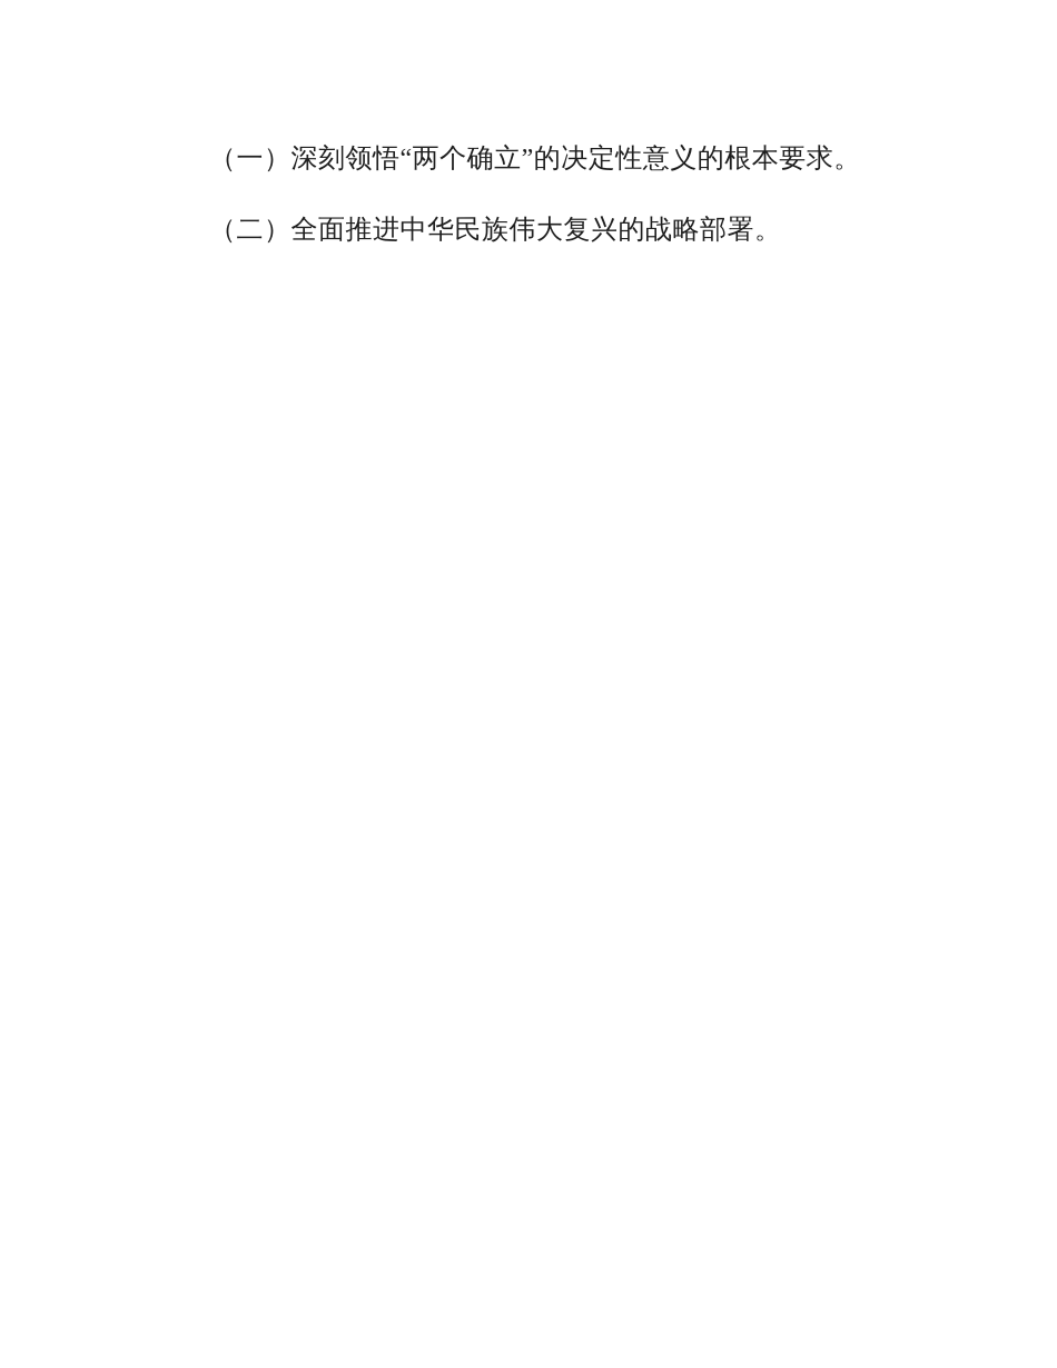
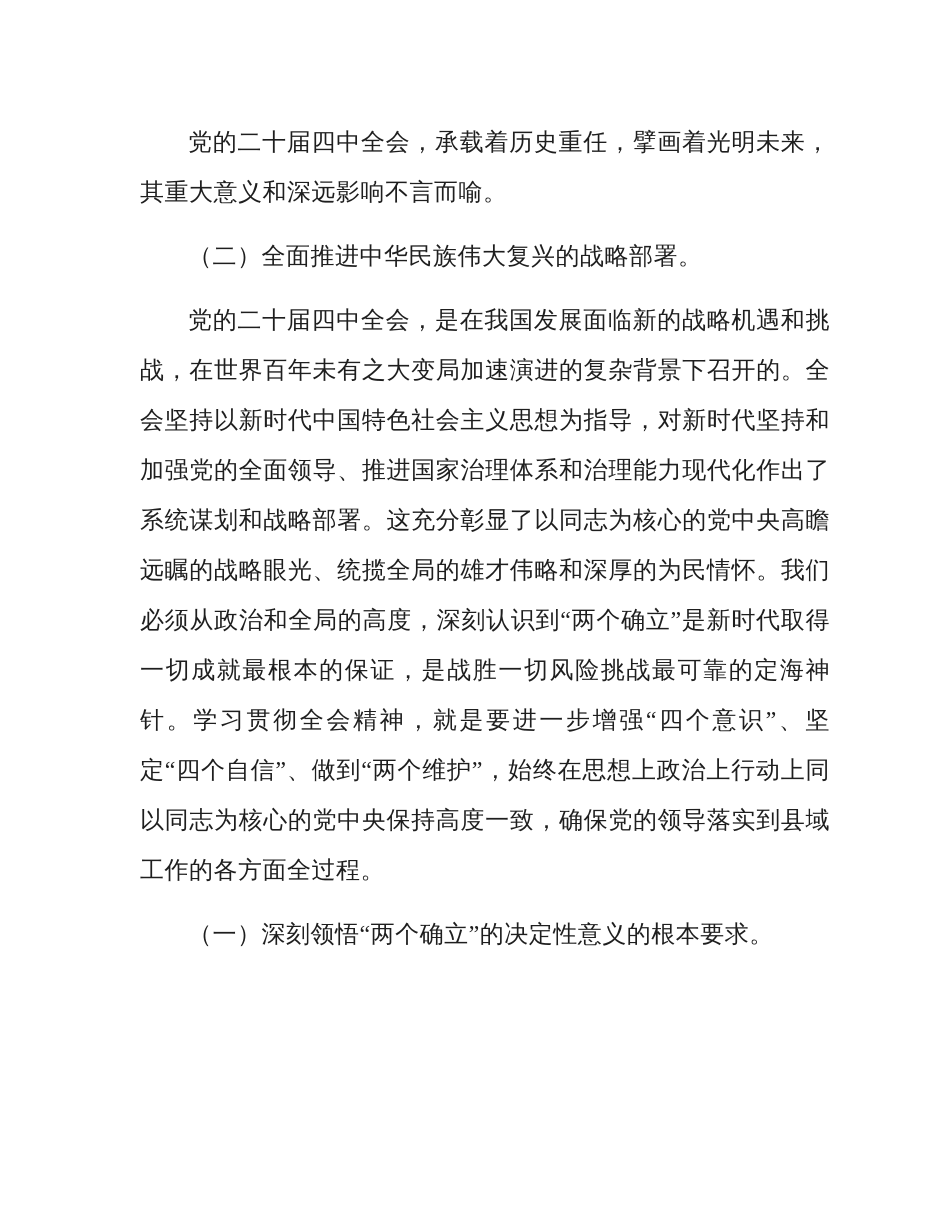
+ 党的二十届四中全会，承载着历史重任，擘画着光明未来，其重大意义和深远影响不言而喻。
- （一）深刻领悟“两个确立”的决定性意义的根本要求。
+ （二）全面推进中华民族伟大复兴的战略部署。
+ 党的二十届四中全会，是在我国发展面临新的战略机遇和挑战，在世界百年未有之大变局加速演进的复杂背景下召开的。全会坚持以新时代中国特色社会主义思想为指导，对新时代坚持和加强党的全面领导、推进国家治理体系和治理能力现代化作出了系统谋划和战略部署。这充分彰显了以同志为核心的党中央高瞻远瞩的战略眼光、统揽全局的雄才伟略和深厚的为民情怀。我们必须从政治和全局的高度，深刻认识到“两个确立”是新时代取得一切成就最根本的保证，是战胜一切风险挑战最可靠的定海神针。学习贯彻全会精神，就是要进一步增强“四个意识”、坚定“四个自信”、做到“两个维护”，始终在思想上政治上行动上同以同志为核心的党中央保持高度一致，确保党的领导落实到县域工作的各方面全过程。
- （二）全面推进中华民族伟大复兴的战略部署。
+ （一）深刻领悟“两个确立”的决定性意义的根本要求。
